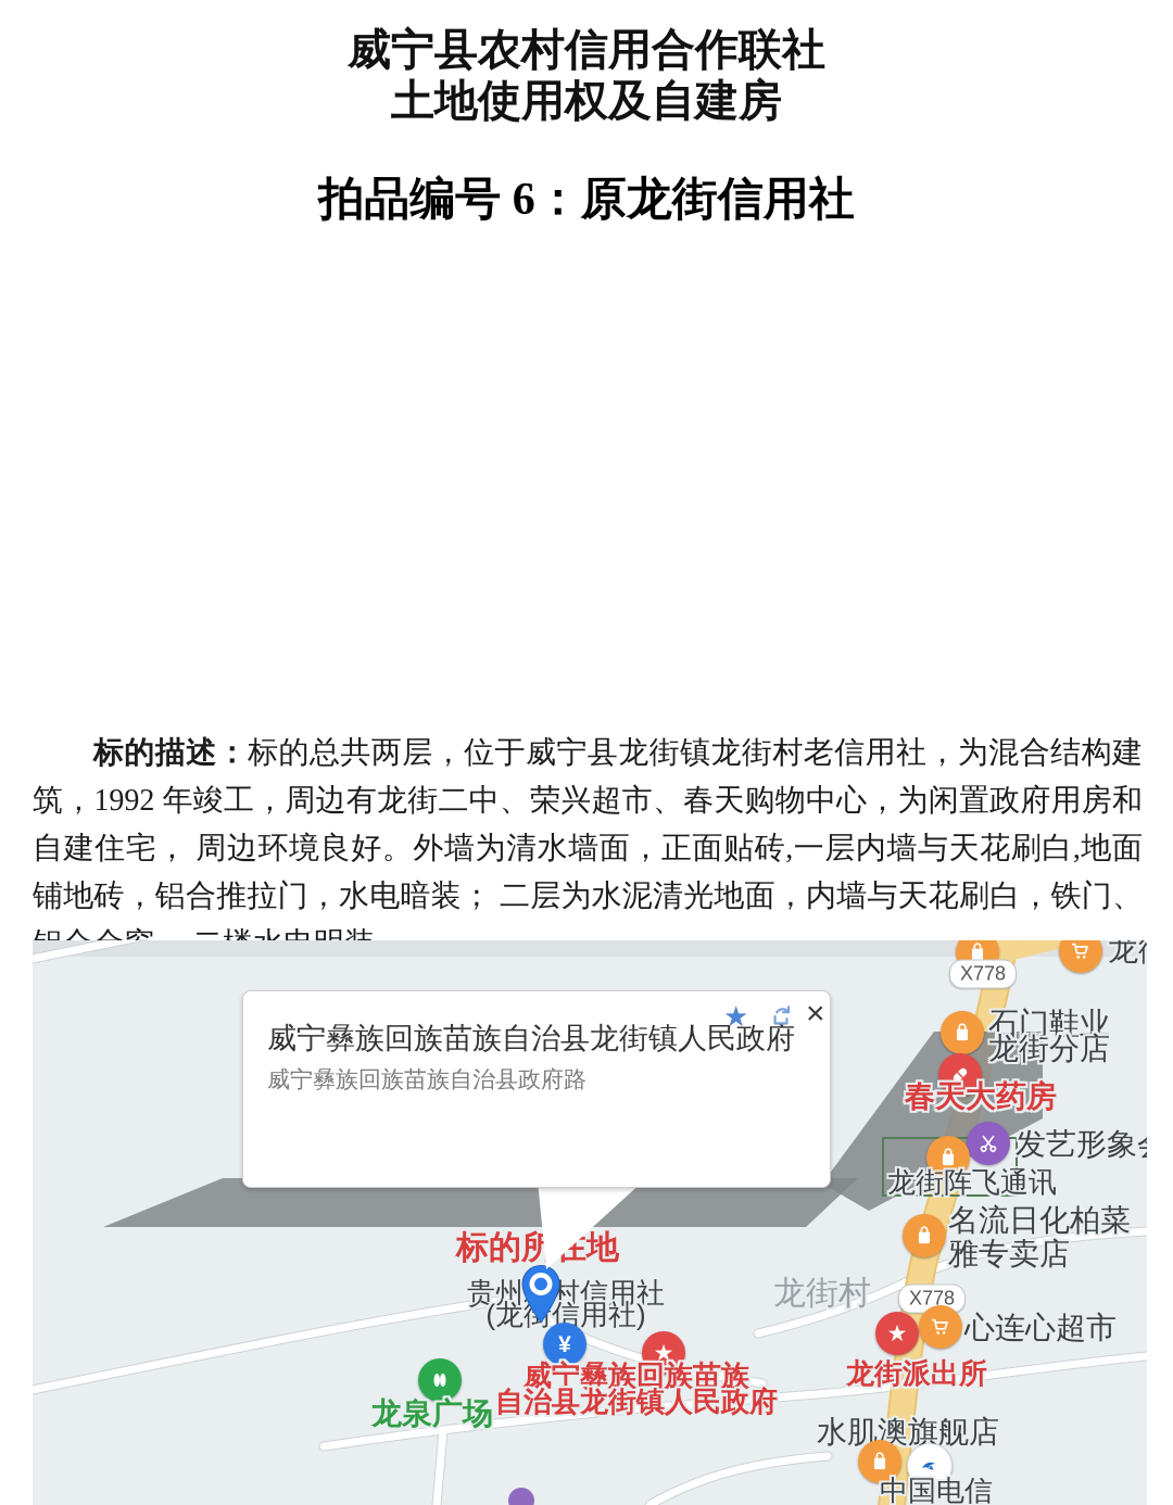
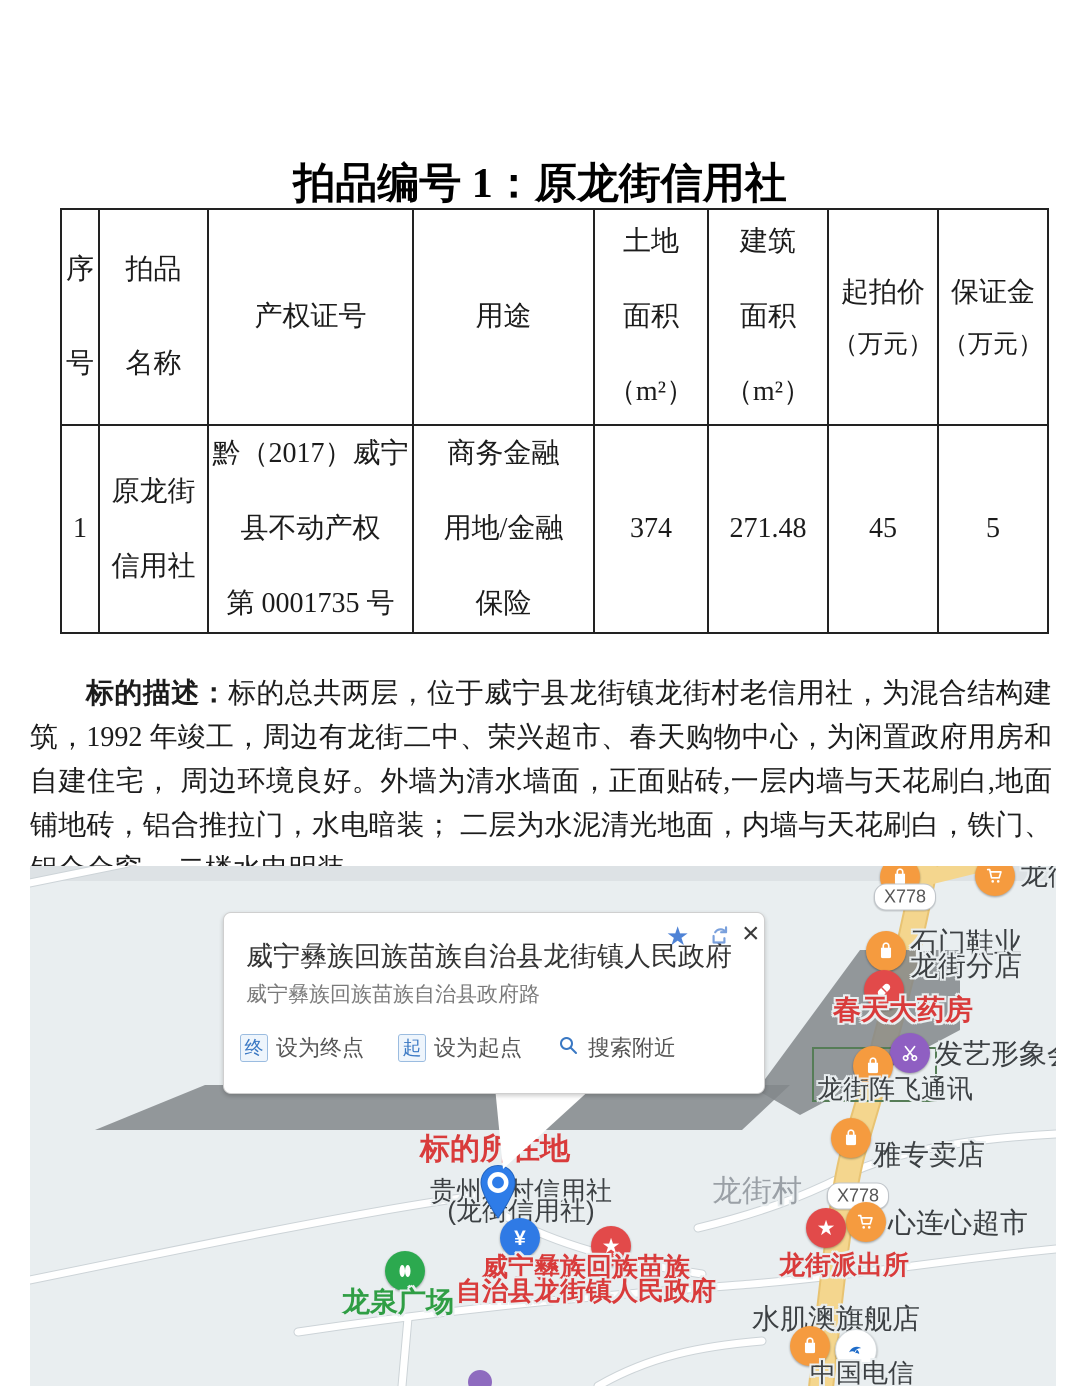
- 威宁县农村信用合作联社
- 土地使用权及自建房
- 拍品编号 6：原龙街信用社
+ 拍品编号 1：原龙街信用社
+ 序 号	拍品 名称	产权证号	用途	土地 面积 （m²）	建筑 面积 （m²）	起拍价 （万元）	保证金 （万元）
+ 1	原龙街 信用社	黔（2017）威宁 县不动产权 第 0001735 号	商务金融 用地/金融 保险	374	271.48	45	5
  标的描述：标的总共两层，位于威宁县龙街镇龙街村老信用社，为混合结构建筑，1992 年竣工，周边有龙街二中、荣兴超市、春天购物中心，为闲置政府用房和自建住宅， 周边环境良好。外墙为清水墙面，正面贴砖,一层内墙与天花刷白,地面 铺地砖，铝合推拉门，水电暗装； 二层为水泥清光地面，内墙与天花刷白，铁门、
  X778
  石门鞋业
  龙街分店
  春天大药房
  龙街阵飞通讯
- 名流日化柏菜
  雅专卖店
  标的所在地
  贵州村信用社
  (龙信用社)
  ¥
  ★
  威宁彝族回族苗族
  自治县龙街镇人民政府
  龙泉广场
  龙街村
  X778
  心连心超市
  ★
  龙街派出所
  水肌澳旗舰店
  中国电信
  威宁彝族回族苗族自治县龙街镇人民政府
  威宁彝族回族苗族自治县政府路
+ 终
+ 设为终点
+ 起
+ 设为起点
+ 搜索附近
  ★
  ×
